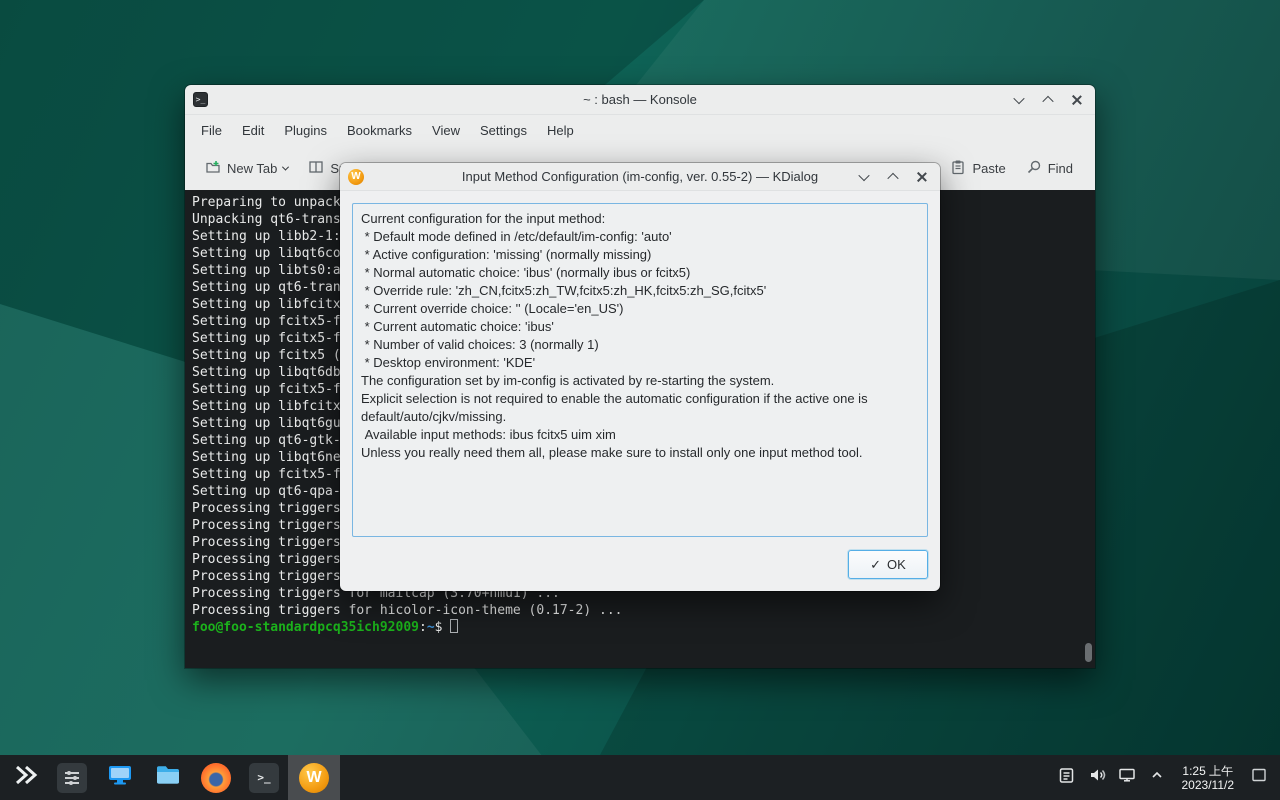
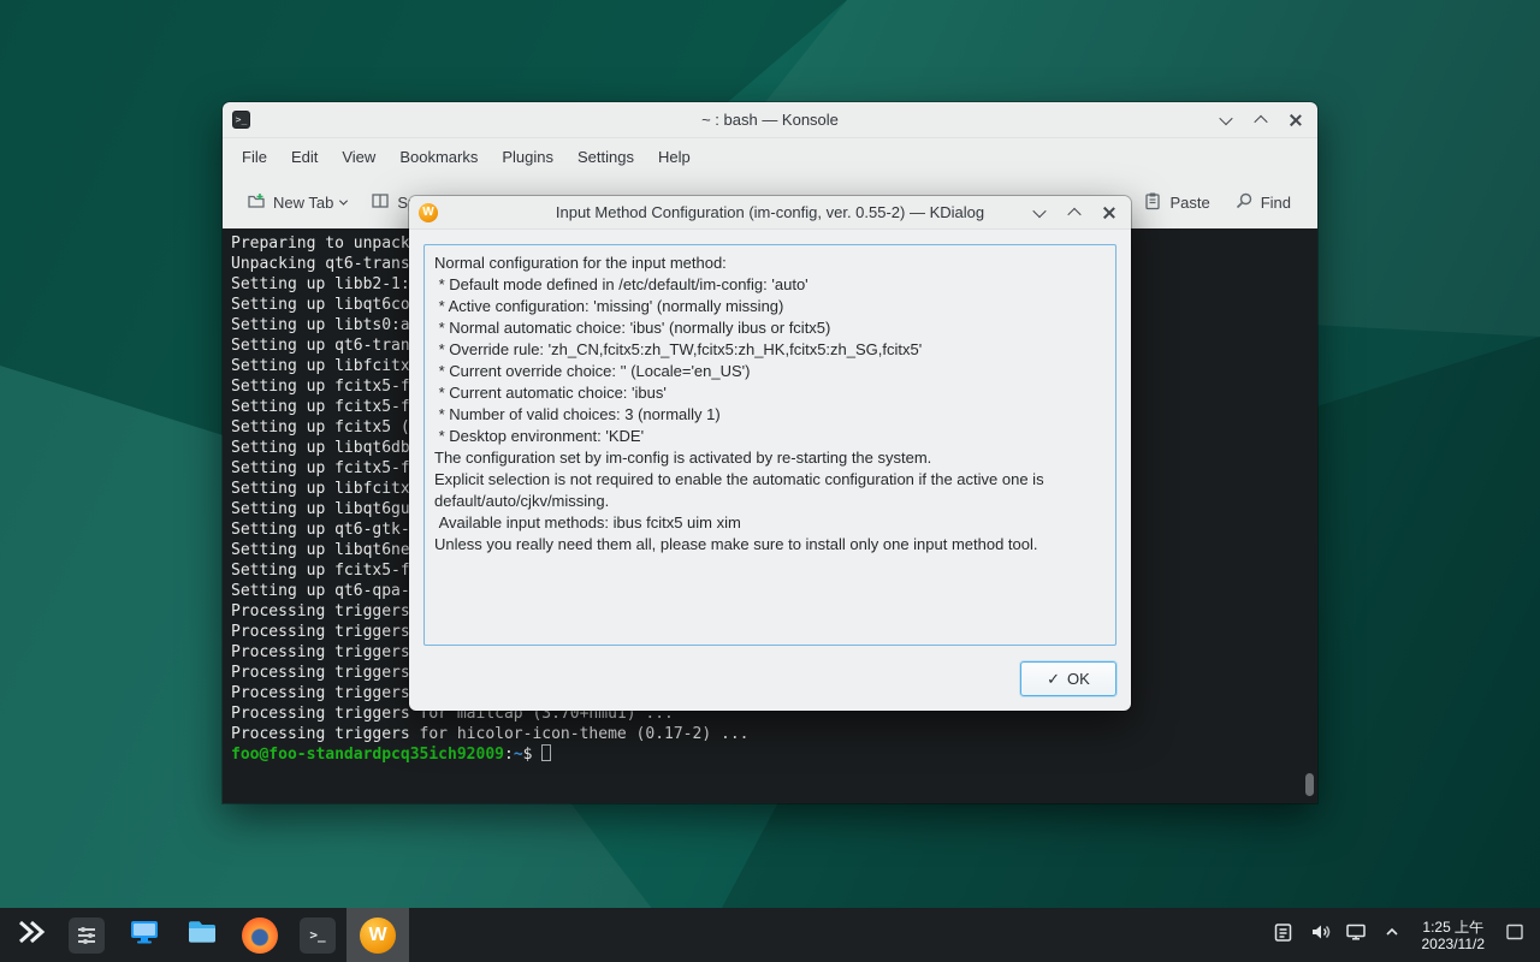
  >_
  ~ : bash — Konsole
  File
  Edit
- Plugins
+ View
  Bookmarks
- View
+ Plugins
  Settings
  Help
  New Tab
  Paste
  Find
  Preparing to unpack
  Unpacking qt6-trans
  Setting up libb2-1:
  Setting up libqt6co
  Setting up libts0:a
  Setting up qt6-tran
  Setting up libfcitx
  Setting up fcitx5-f
  Setting up fcitx5-f
  Setting up fcitx5 (
  Setting up libqt6db
  Setting up fcitx5-f
  Setting up libfcitx
  Setting up libqt6gu
  Setting up qt6-gtk-
  Setting up libqt6ne
  Setting up fcitx5-f
  Setting up qt6-qpa-
  Processing triggers
  Processing triggers
  Processing triggers
  Processing triggers
  Processing triggers
  Processing triggers for mailcap (3.70+nmu1) ...
  Processing triggers for hicolor-icon-theme (0.17-2) ...
  foo@foo-standardpcq35ich92009:~$
  W
  Input Method Configuration (im-config, ver. 0.55-2) — KDialog
- Current configuration for the input method:
+ Normal configuration for the input method:
  * Default mode defined in /etc/default/im-config: 'auto'
  * Active configuration: 'missing' (normally missing)
  * Normal automatic choice: 'ibus' (normally ibus or fcitx5)
  * Override rule: 'zh_CN,fcitx5:zh_TW,fcitx5:zh_HK,fcitx5:zh_SG,fcitx5'
  * Current override choice: '' (Locale='en_US')
  * Current automatic choice: 'ibus'
  * Number of valid choices: 3 (normally 1)
  * Desktop environment: 'KDE'
  The configuration set by im-config is activated by re-starting the system.
  Explicit selection is not required to enable the automatic configuration if the active one is default/auto/cjkv/missing.
  Available input methods: ibus fcitx5 uim xim
  Unless you really need them all, please make sure to install only one input method tool.
  ✓
  OK
  >_
  W
  1:25 上午
  2023/11/2
